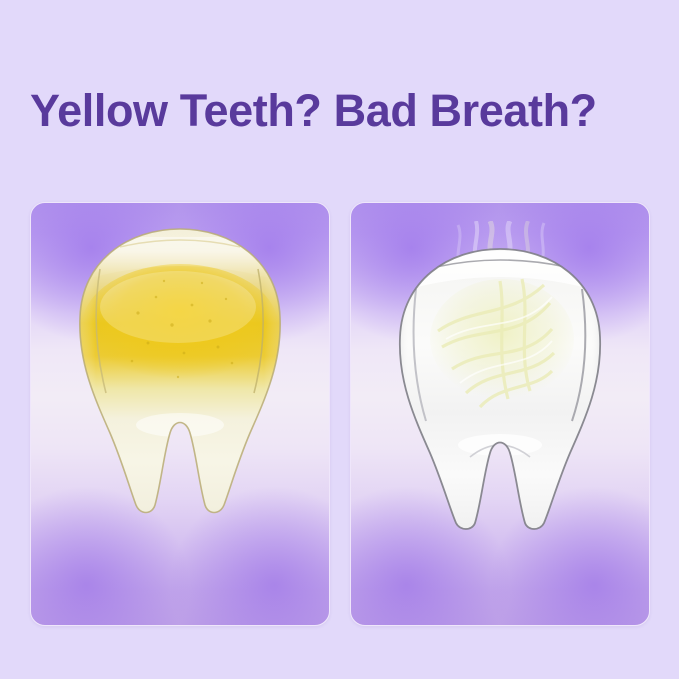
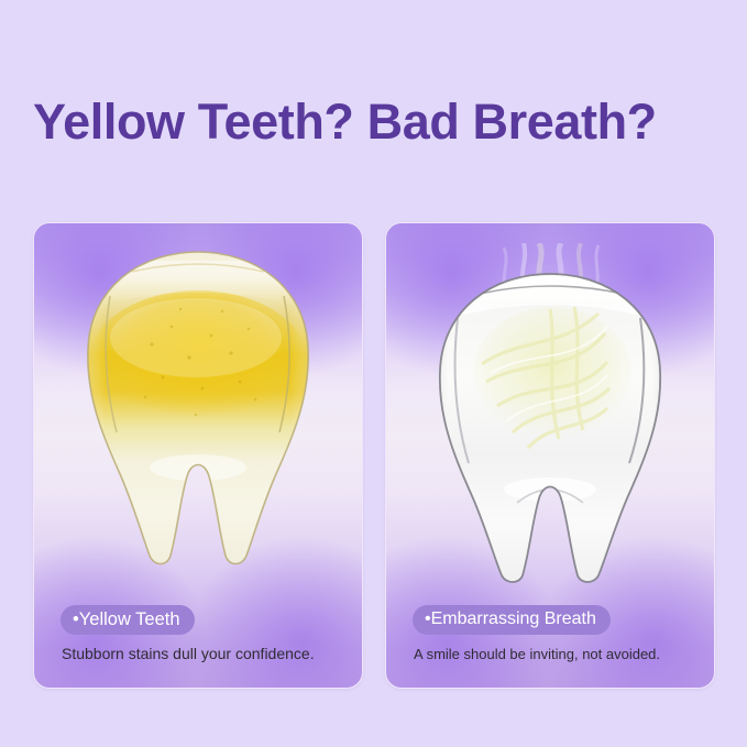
  Yellow Teeth? Bad Breath?
+ •Yellow Teeth
+ Stubborn stains dull your confidence.
+ •Embarrassing Breath
+ A smile should be inviting, not avoided.
